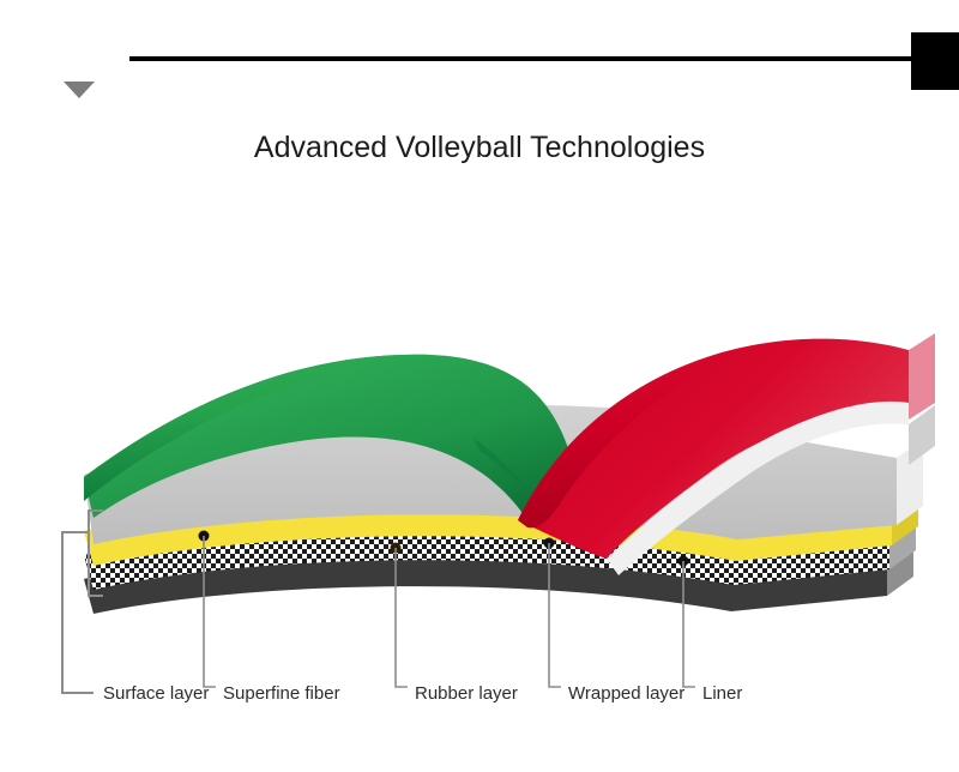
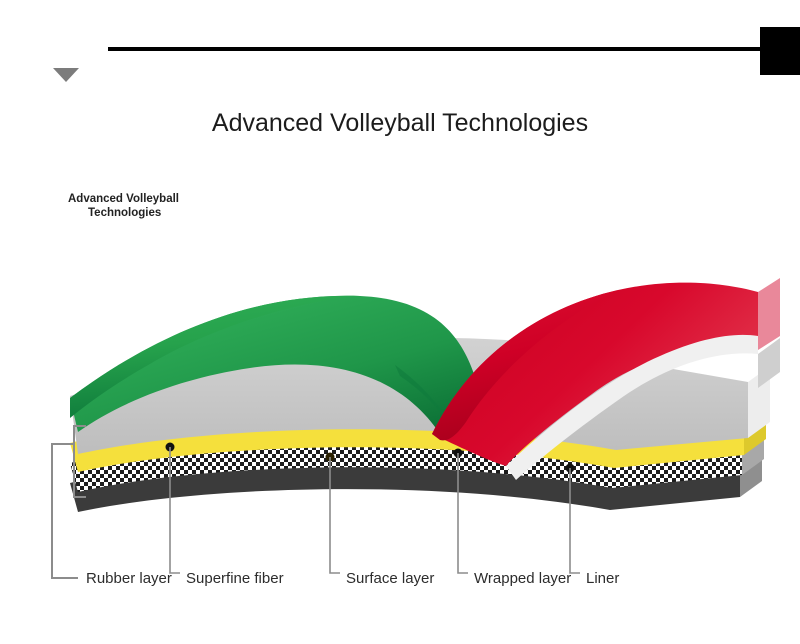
  Advanced Volleyball Technologies
+ Advanced Volleyball
+ Technologies
- Surface layer
+ Rubber layer
  Superfine fiber
- Rubber layer
+ Surface layer
  Wrapped layer
  Liner
